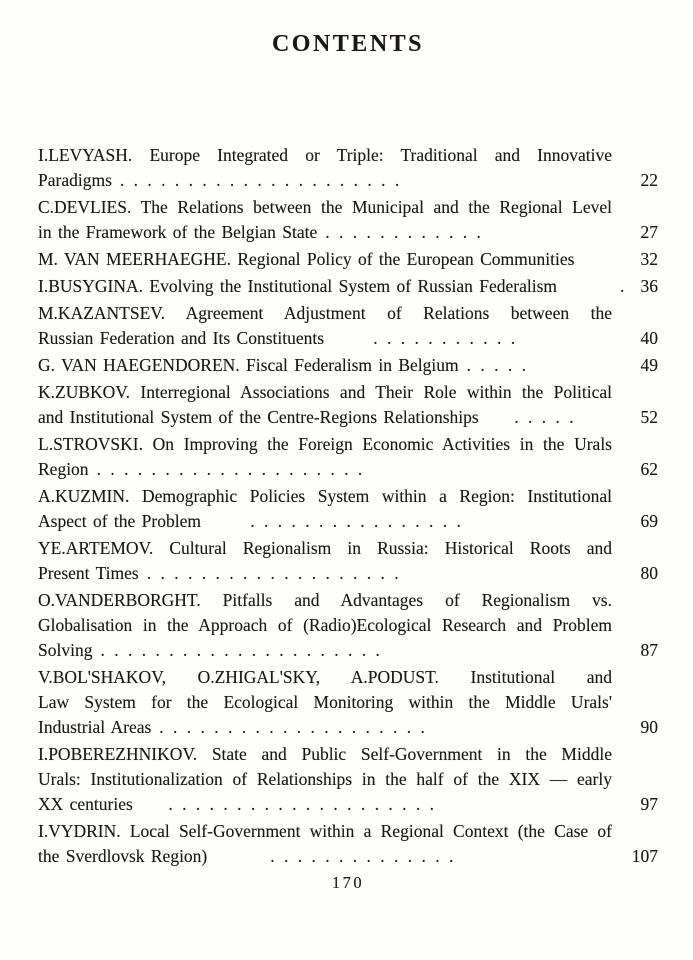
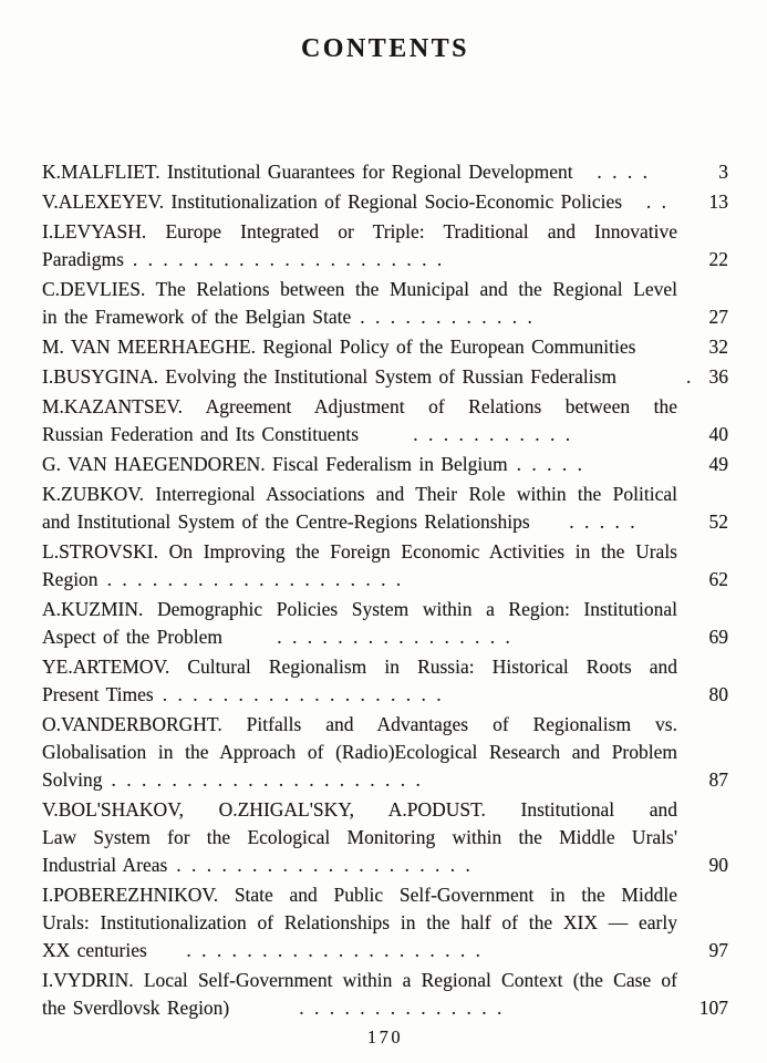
  CONTENTS
+ K.MALFLIET. Institutional Guarantees for Regional Development . . . .
+ 3
+ V.ALEXEYEV. Institutionalization of Regional Socio-Economic Policies . .
+ 13
  I.LEVYASH. Europe Integrated or Triple: Traditional and Innovative
  Paradigms . . . . . . . . . . . . . . . . . . . . .
  22
  C.DEVLIES. The Relations between the Municipal and the Regional Level
  in the Framework of the Belgian State . . . . . . . . . . . .
  27
  M. VAN MEERHAEGHE. Regional Policy of the European Communities
  32
  I.BUSYGINA. Evolving the Institutional System of Russian Federalism .
  36
  M.KAZANTSEV. Agreement Adjustment of Relations between the
  Russian Federation and Its Constituents . . . . . . . . . . .
  40
  G. VAN HAEGENDOREN. Fiscal Federalism in Belgium . . . . .
  49
  K.ZUBKOV. Interregional Associations and Their Role within the Political
  and Institutional System of the Centre-Regions Relationships . . . . .
  52
  L.STROVSKI. On Improving the Foreign Economic Activities in the Urals
  Region . . . . . . . . . . . . . . . . . . . .
  62
  A.KUZMIN. Demographic Policies System within a Region: Institutional
  Aspect of the Problem . . . . . . . . . . . . . . . .
  69
  YE.ARTEMOV. Cultural Regionalism in Russia: Historical Roots and
  Present Times . . . . . . . . . . . . . . . . . . .
  80
  O.VANDERBORGHT. Pitfalls and Advantages of Regionalism vs.
  Globalisation in the Approach of (Radio)Ecological Research and Problem
  Solving . . . . . . . . . . . . . . . . . . . . .
  87
  V.BOL'SHAKOV, O.ZHIGAL'SKY, A.PODUST. Institutional and
  Law System for the Ecological Monitoring within the Middle Urals'
  Industrial Areas . . . . . . . . . . . . . . . . . . . .
  90
  I.POBEREZHNIKOV. State and Public Self-Government in the Middle
  Urals: Institutionalization of Relationships in the half of the XIX — early
  XX centuries . . . . . . . . . . . . . . . . . . . .
  97
  I.VYDRIN. Local Self-Government within a Regional Context (the Case of
  the Sverdlovsk Region) . . . . . . . . . . . . . .
  107
  170
